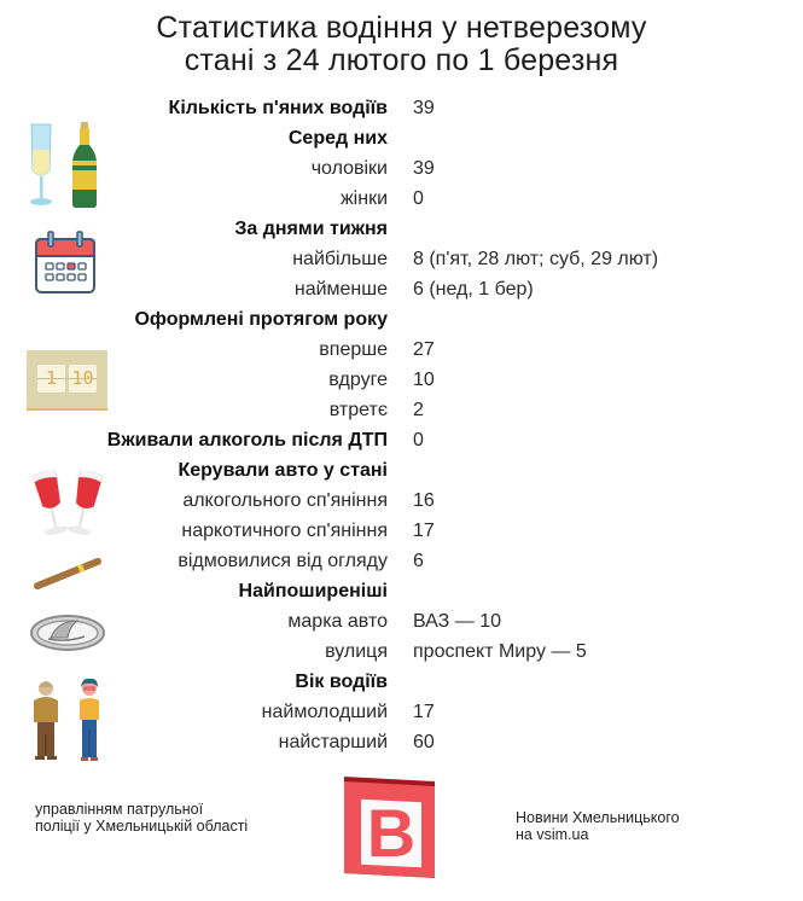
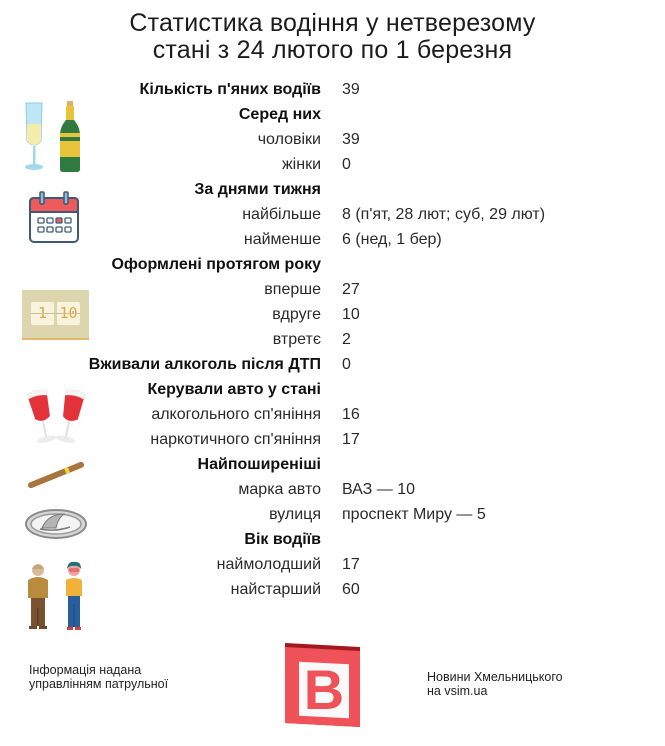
  Статистика водіння у нетверезому
  стані з 24 лютого по 1 березня
  Кількість п'яних водіїв
  39
  Серед них
  чоловіки
  39
  жінки
  0
  За днями тижня
  найбільше
  8 (п'ят, 28 лют; суб, 29 лют)
  найменше
  6 (нед, 1 бер)
  Оформлені протягом року
  вперше
  27
  вдруге
  10
  втретє
  2
  Вживали алкоголь після ДТП
  0
  Керували авто у стані
  алкогольного сп'яніння
  16
  наркотичного сп'яніння
  17
- відмовилися від огляду
- 6
  Найпоширеніші
  марка авто
  ВАЗ — 10
  вулиця
  проспект Миру — 5
  Вік водіїв
  наймолодший
  17
  найстарший
  60
+ Інформація надана
  управлінням патрульної
- поліції у Хмельницькій області
  B
  Новини Хмельницького
  на vsim.ua
